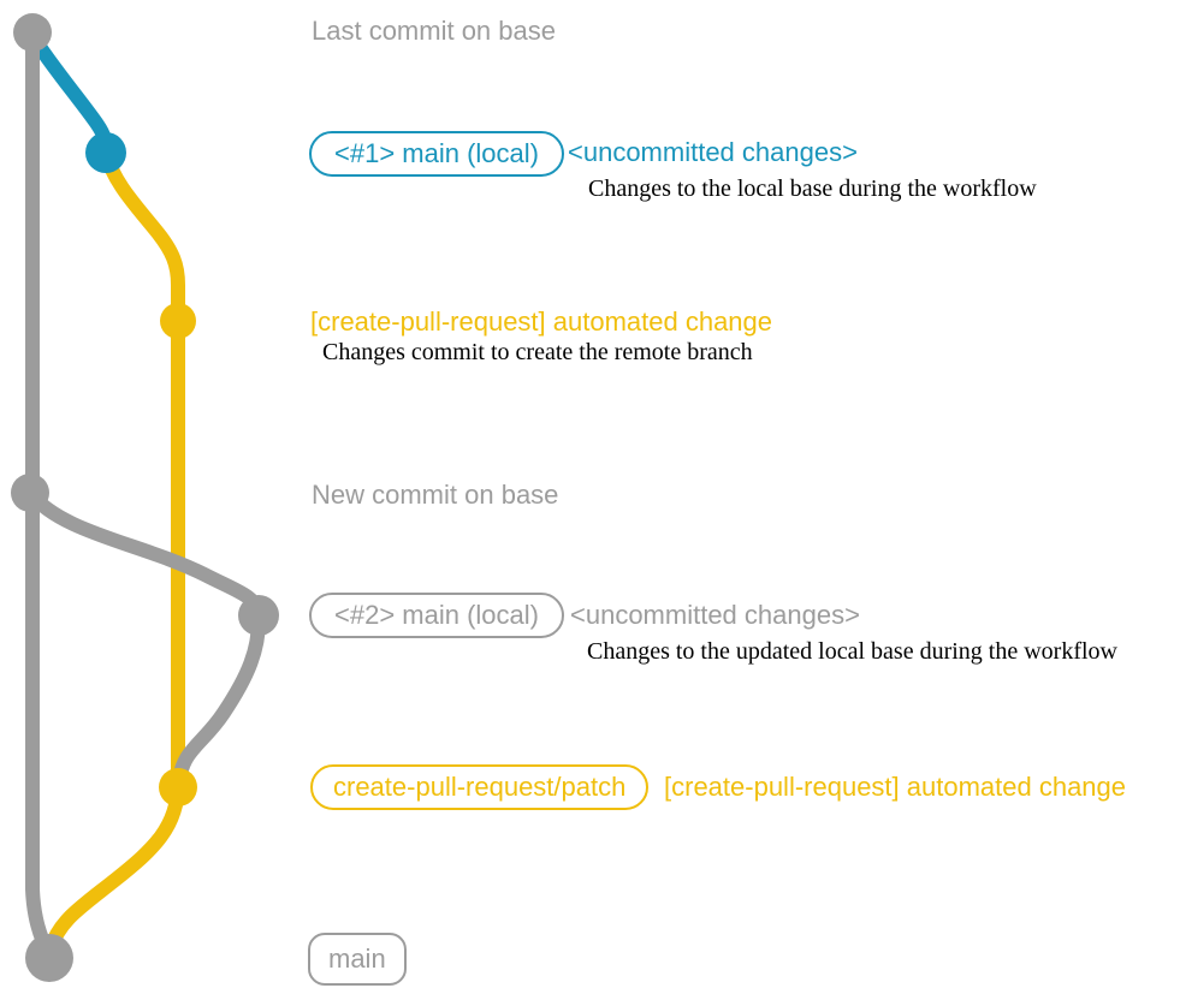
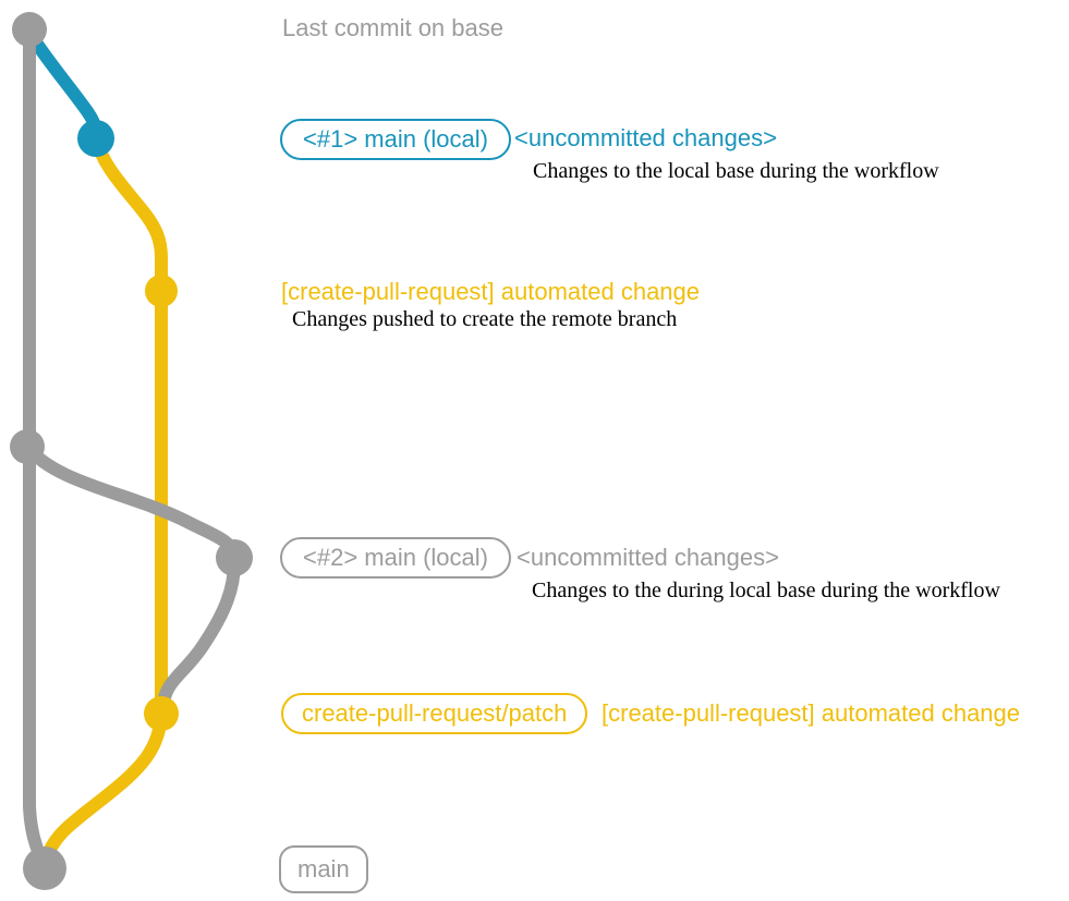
  Last commit on base
  <#1> main (local)
  <uncommitted changes>
  Changes to the local base during the workflow
  [create-pull-request] automated change
- Changes commit to create the remote branch
+ Changes pushed to create the remote branch
- New commit on base
  <#2> main (local)
  <uncommitted changes>
- Changes to the updated local base during the workflow
+ Changes to the during local base during the workflow
  create-pull-request/patch
  [create-pull-request] automated change
  main
